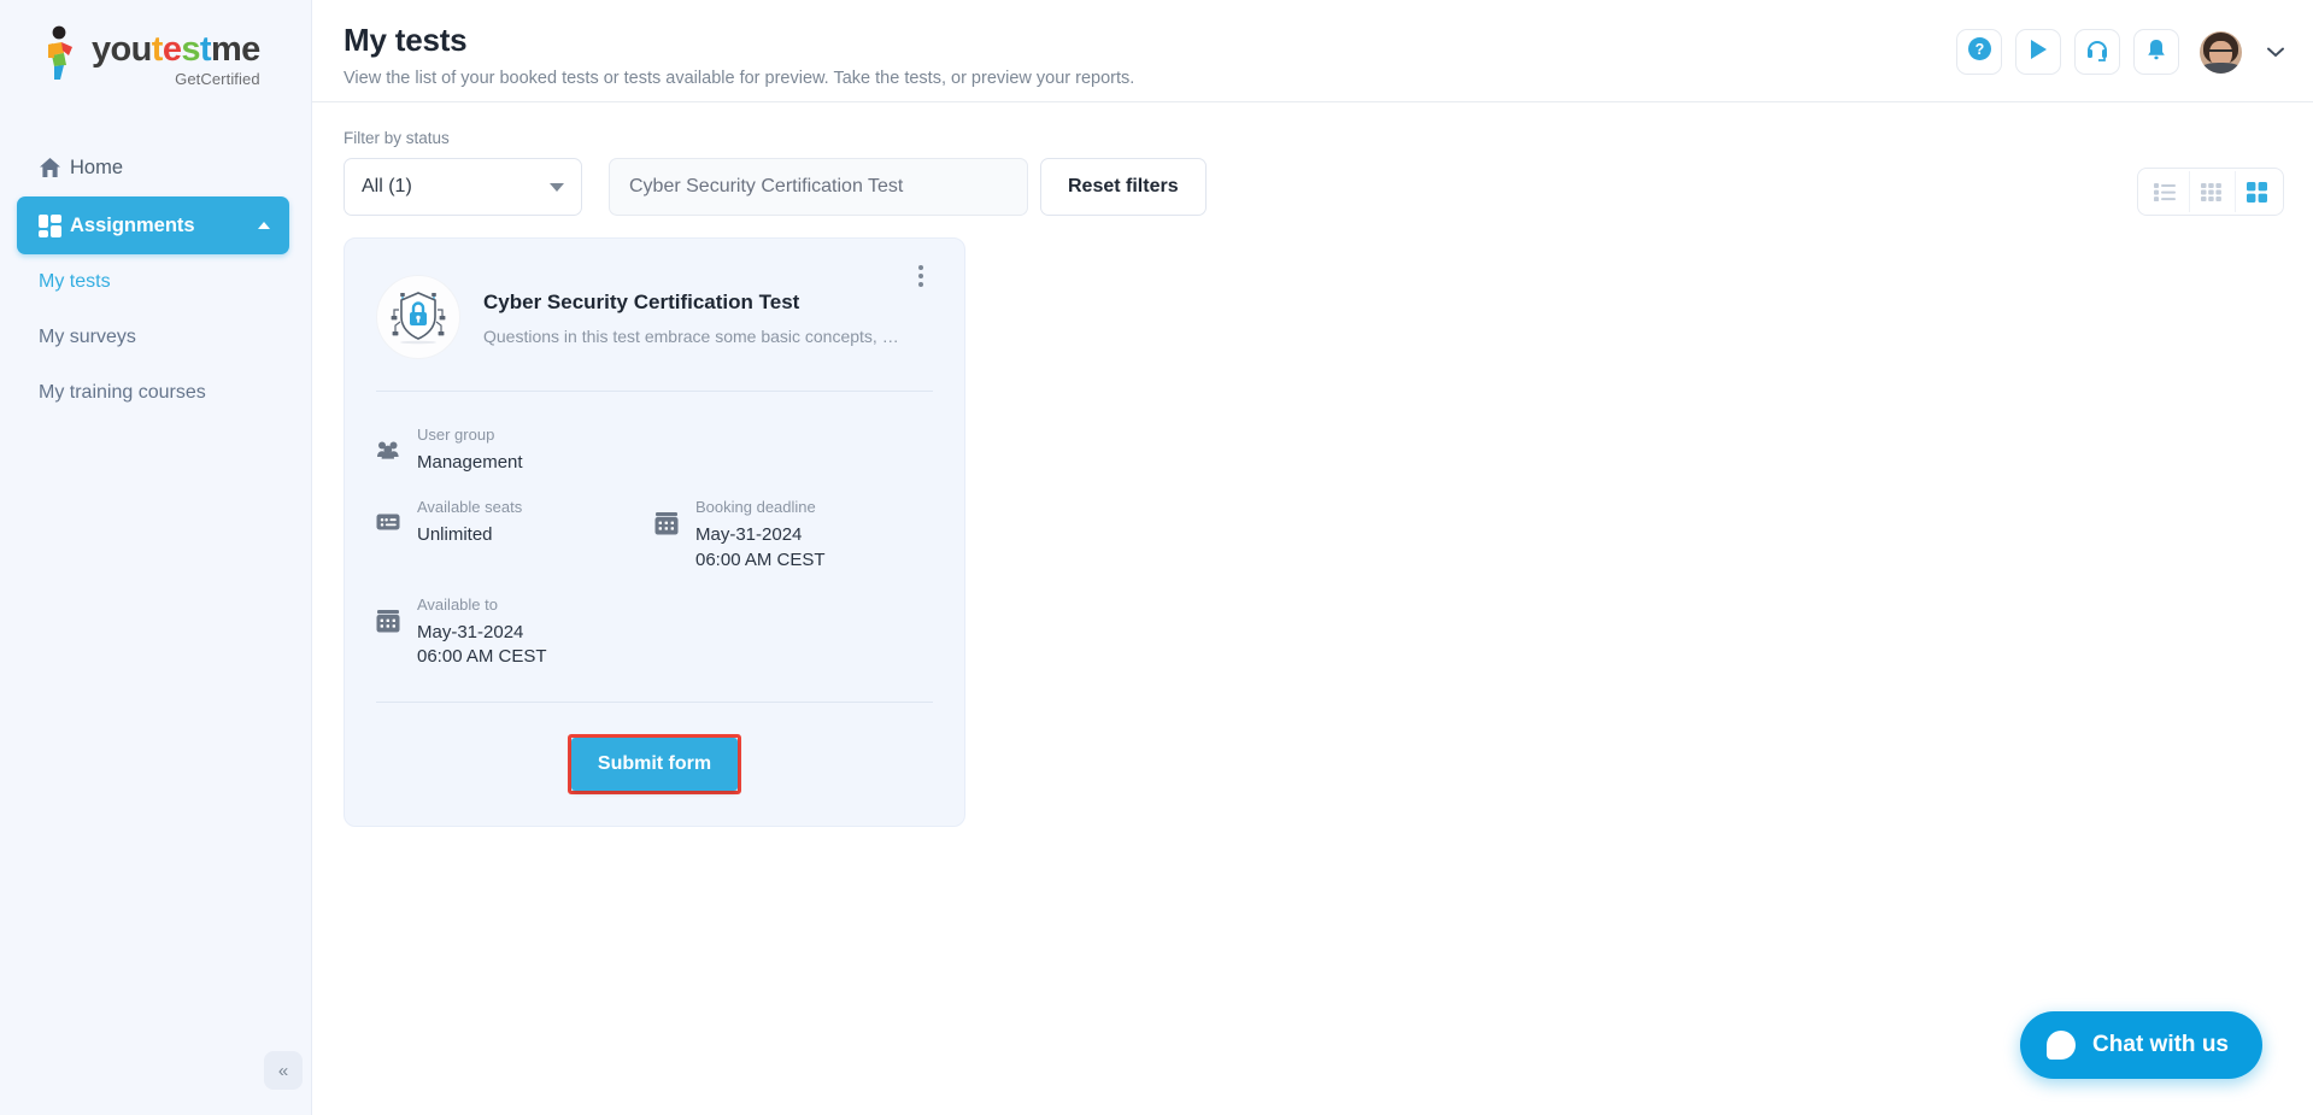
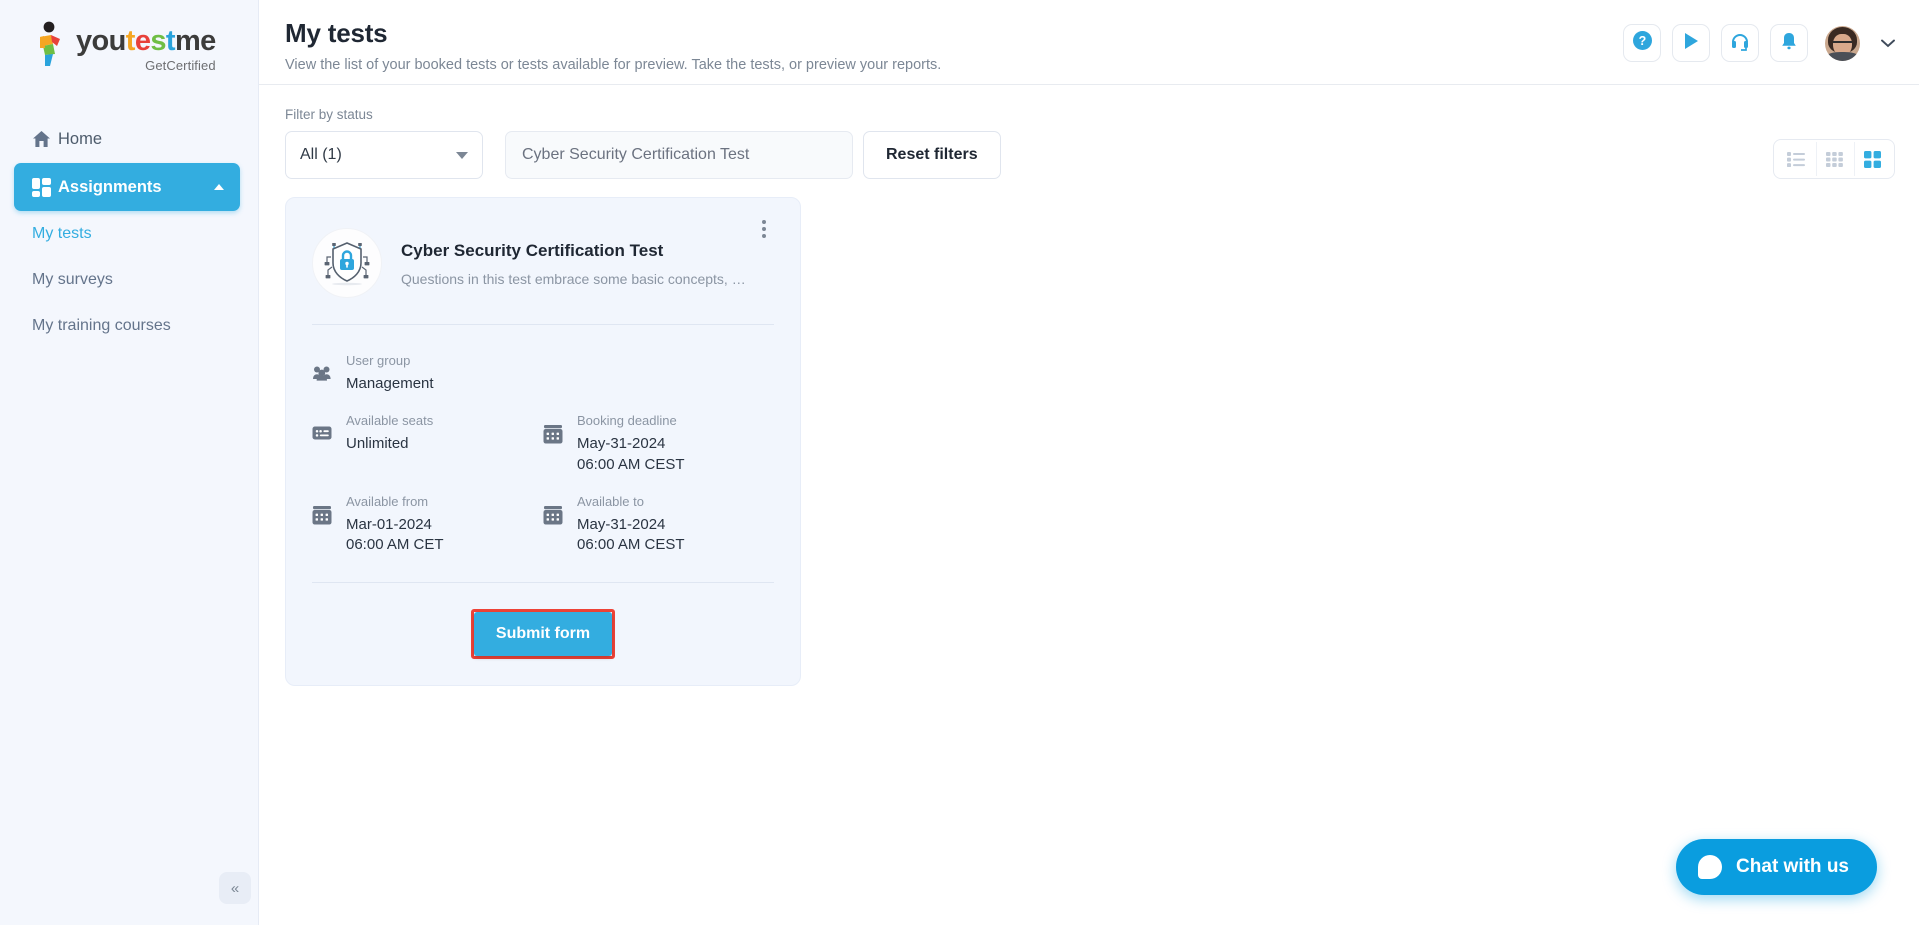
  youtestme
  GetCertified
  Home
  Assignments
  My tests
  My surveys
  My training courses
  «
  My tests
  View the list of your booked tests or tests available for preview. Take the tests, or preview your reports.
  ?
  Filter by status
  All (1)
  Cyber Security Certification Test
  Reset filters
  Cyber Security Certification Test
  Questions in this test embrace some basic concepts, …
  User group
  Management
  Available seats
  Unlimited
  Booking deadline
  May-31-2024
  06:00 AM CEST
+ Available from
+ Mar-01-2024
+ 06:00 AM CET
  Available to
  May-31-2024
  06:00 AM CEST
  Submit form
  Chat with us
